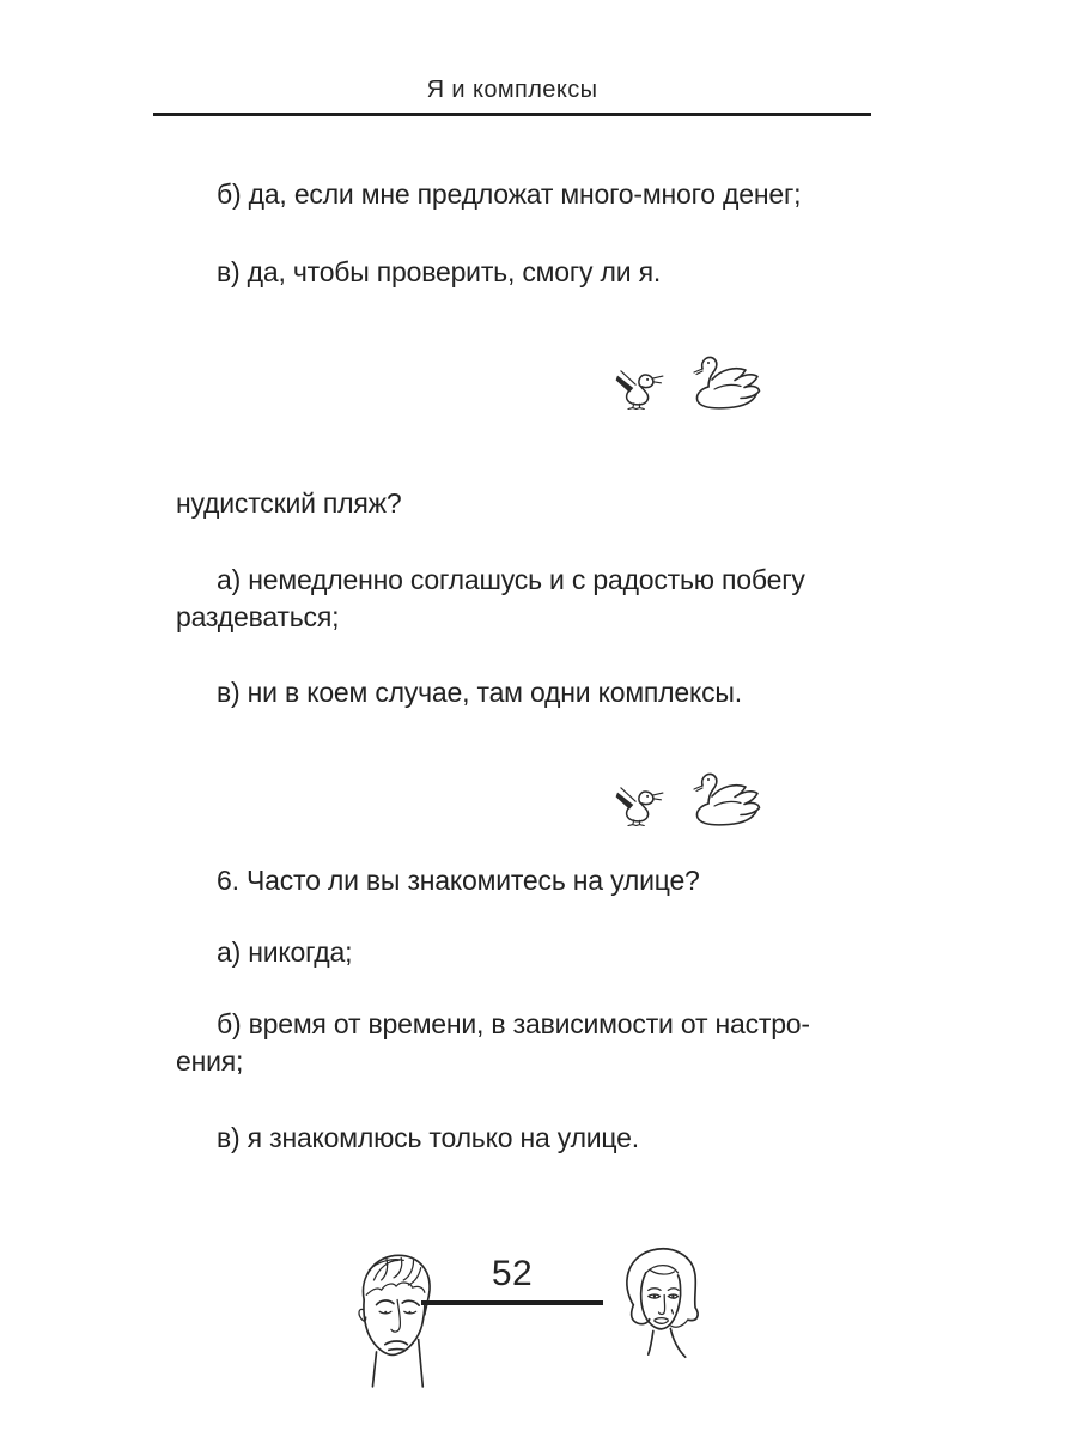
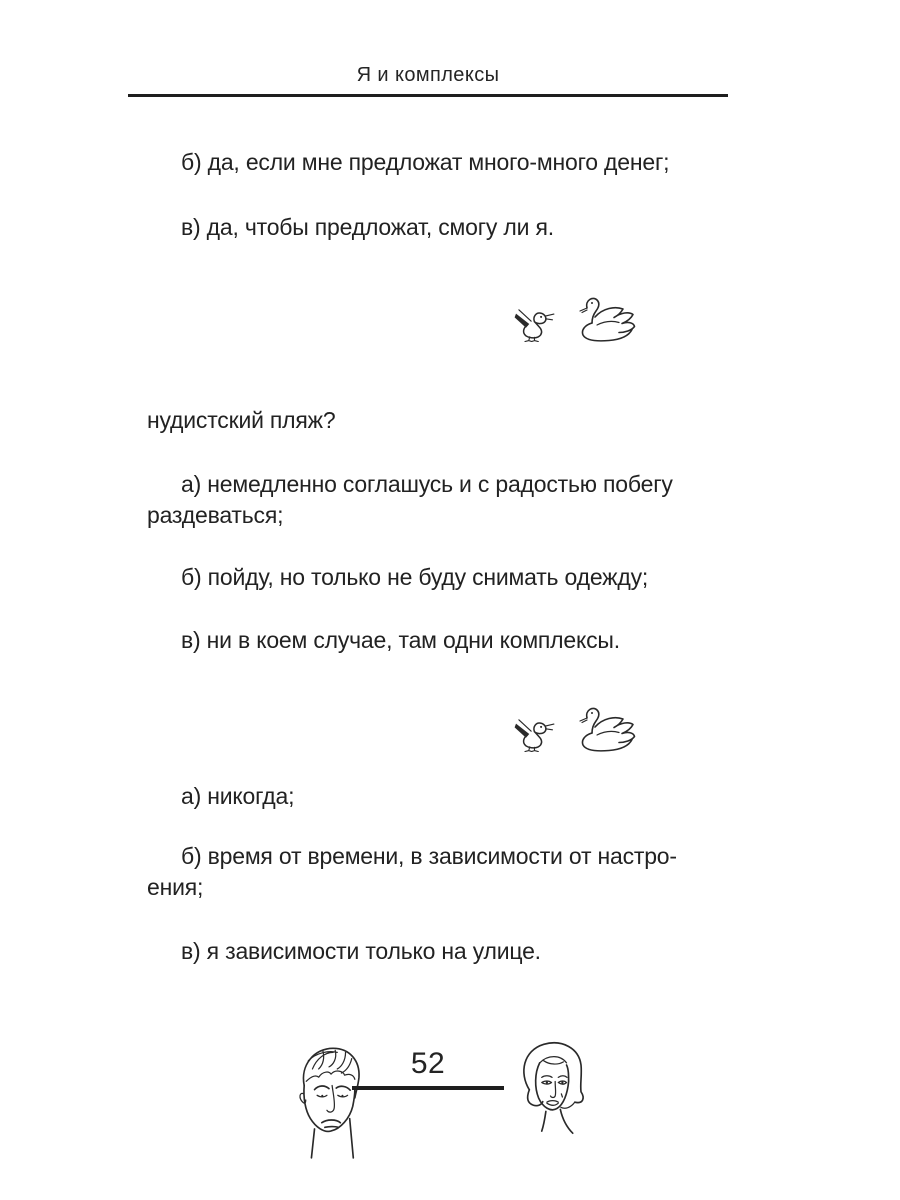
  Я и комплексы
  б) да, если мне предложат много-много денег;
- в) да, чтобы проверить, смогу ли я.
+ в) да, чтобы предложат, смогу ли я.
  нудистский пляж?
  а) немедленно соглашусь и с радостью побегу
  раздеваться;
+ б) пойду, но только не буду снимать одежду;
  в) ни в коем случае, там одни комплексы.
- 6. Часто ли вы знакомитесь на улице?
  а) никогда;
  б) время от времени, в зависимости от настро-
  ения;
- в) я знакомлюсь только на улице.
+ в) я зависимости только на улице.
  52
